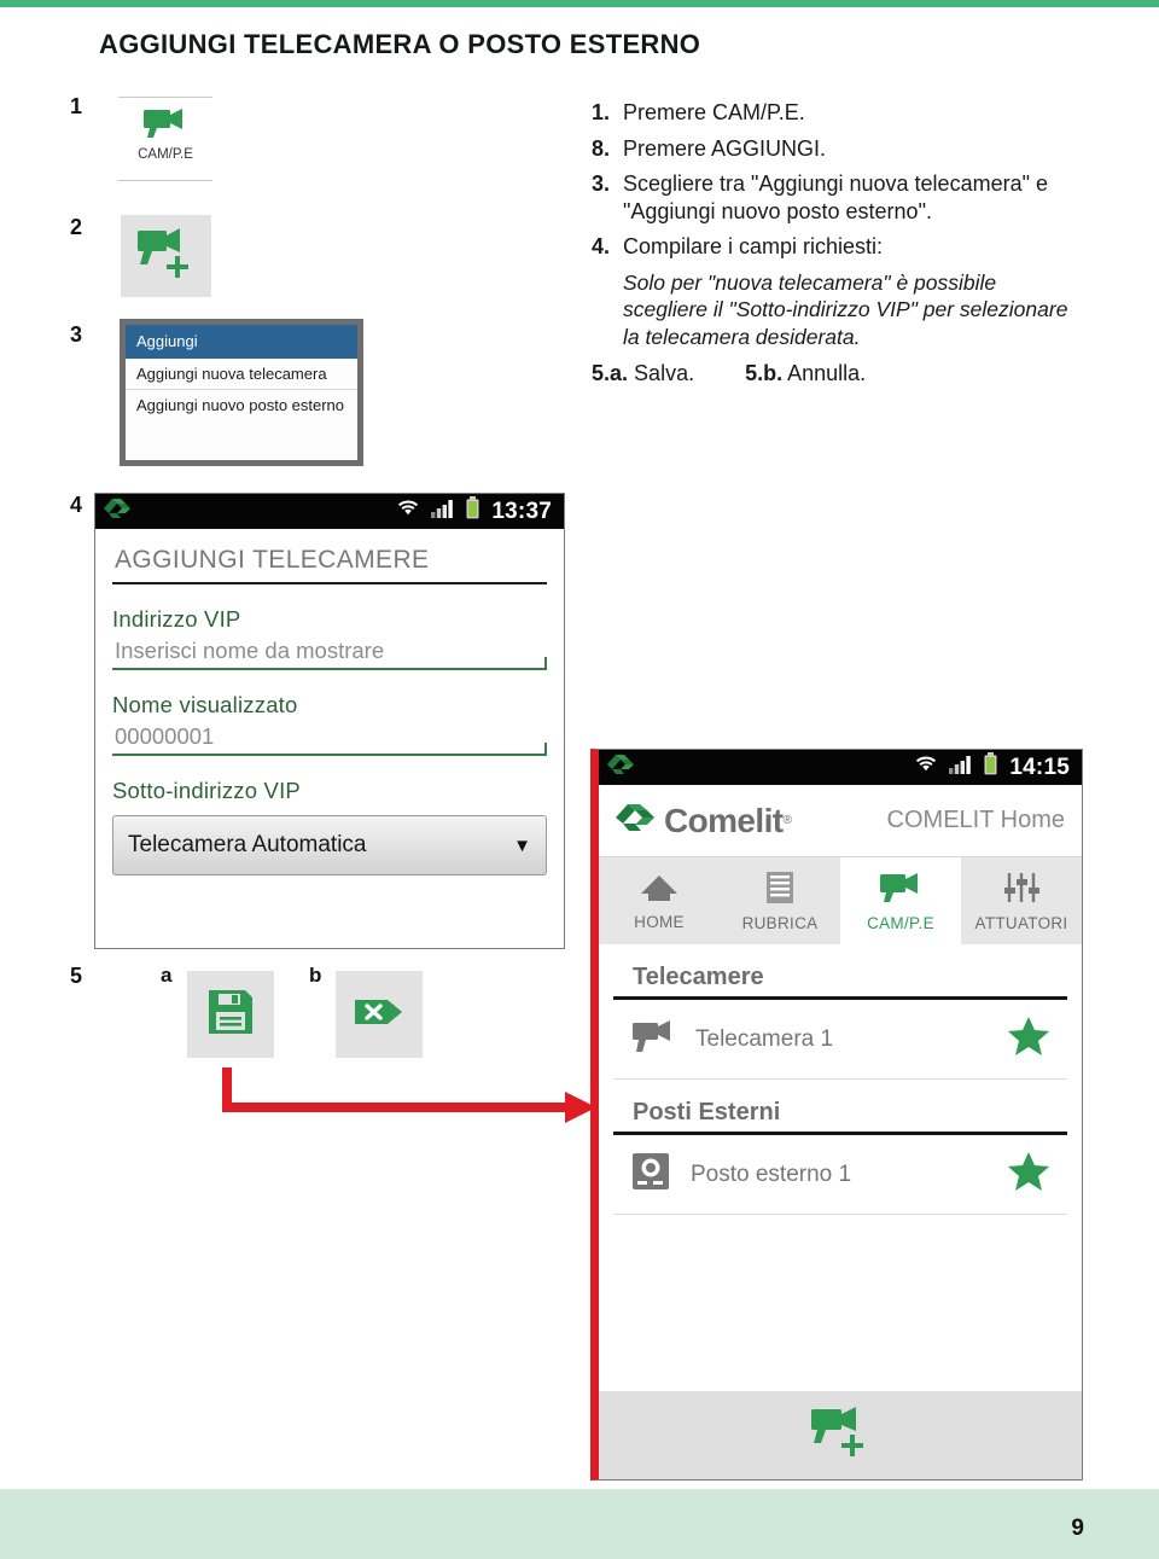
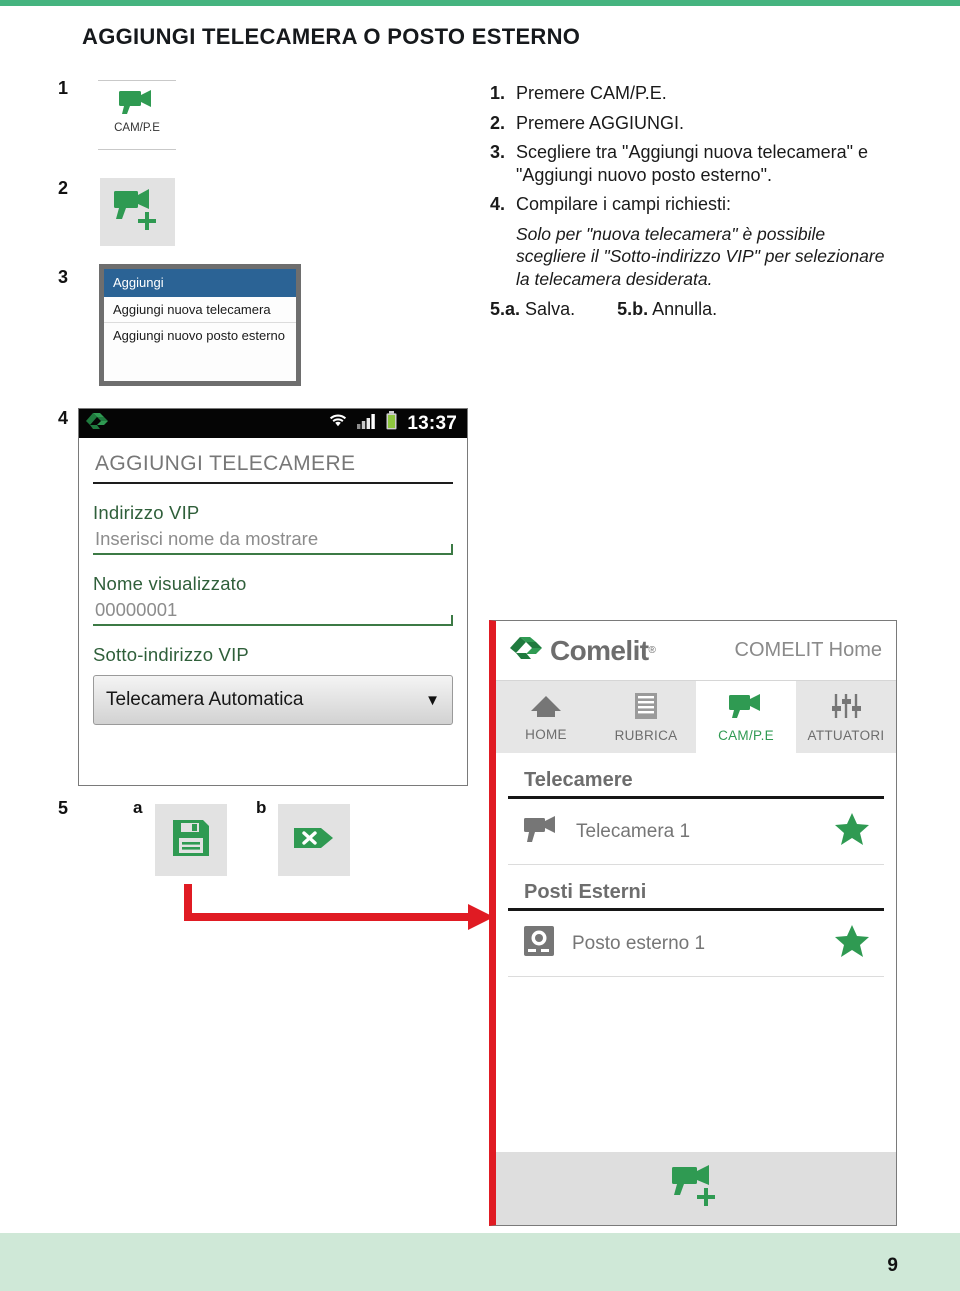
  AGGIUNGI TELECAMERA O POSTO ESTERNO
  1
  2
  3
  4
  5
  a
  b
  1.
  Premere CAM/P.E.
- 8.
+ 2.
  Premere AGGIUNGI.
  3.
  Scegliere tra "Aggiungi nuova telecamera" e "Aggiungi nuovo posto esterno".
  4.
  Compilare i campi richiesti:
  Solo per "nuova telecamera" è possibile scegliere il "Sotto-indirizzo VIP" per selezionare la telecamera desiderata.
  5.a. Salva.
  5.b. Annulla.
  CAM/P.E
  Aggiungi
  Aggiungi nuova telecamera
  Aggiungi nuovo posto esterno
  13:37
  AGGIUNGI TELECAMERE
  Indirizzo VIP
  Inserisci nome da mostrare
  Nome visualizzato
  00000001
  Sotto-indirizzo VIP
  Telecamera Automatica
  ▼
- 14:15
  Comelit
  ®
  COMELIT Home
  HOME
  RUBRICA
  CAM/P.E
  ATTUATORI
  Telecamere
  Telecamera 1
  Posti Esterni
  Posto esterno 1
  9
